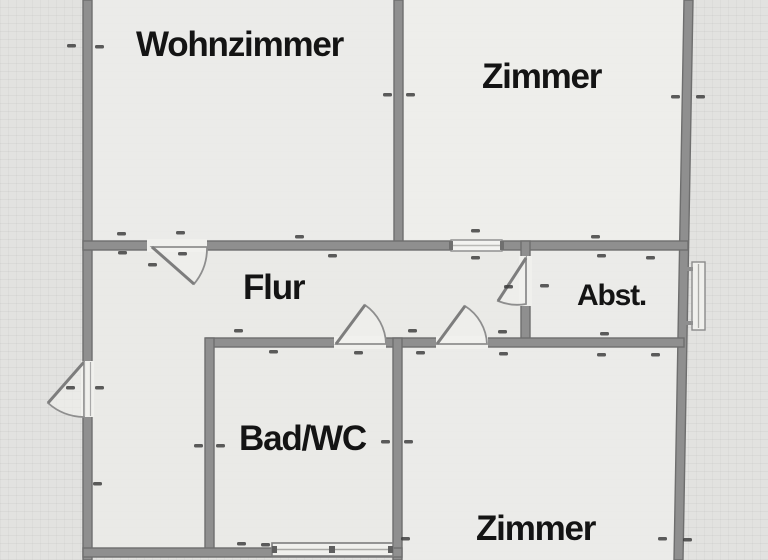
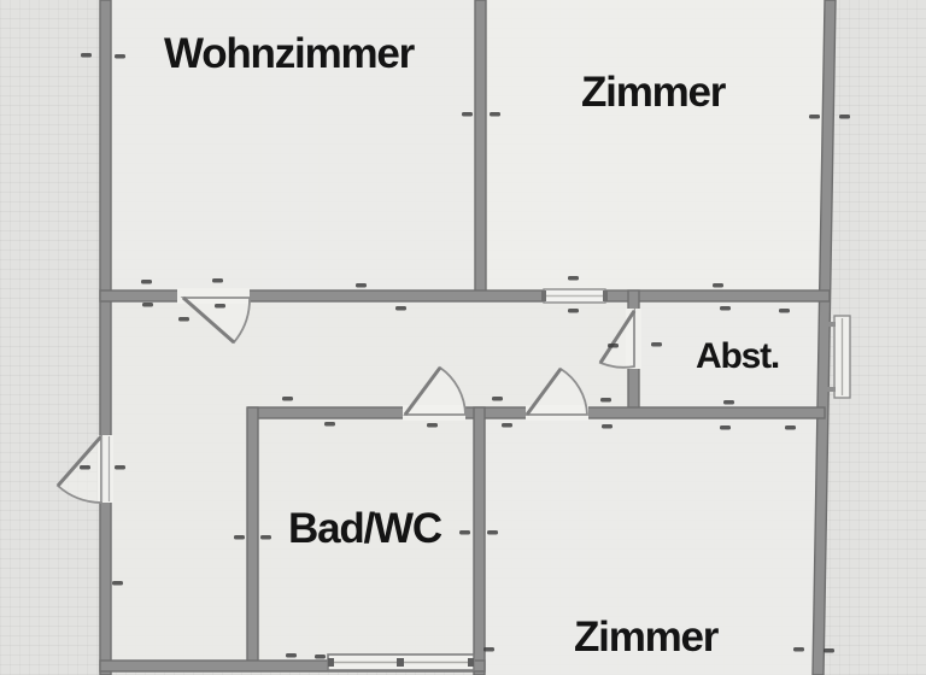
  Wohnzimmer
  Zimmer
- Flur
  Abst.
  Bad/WC
  Zimmer
